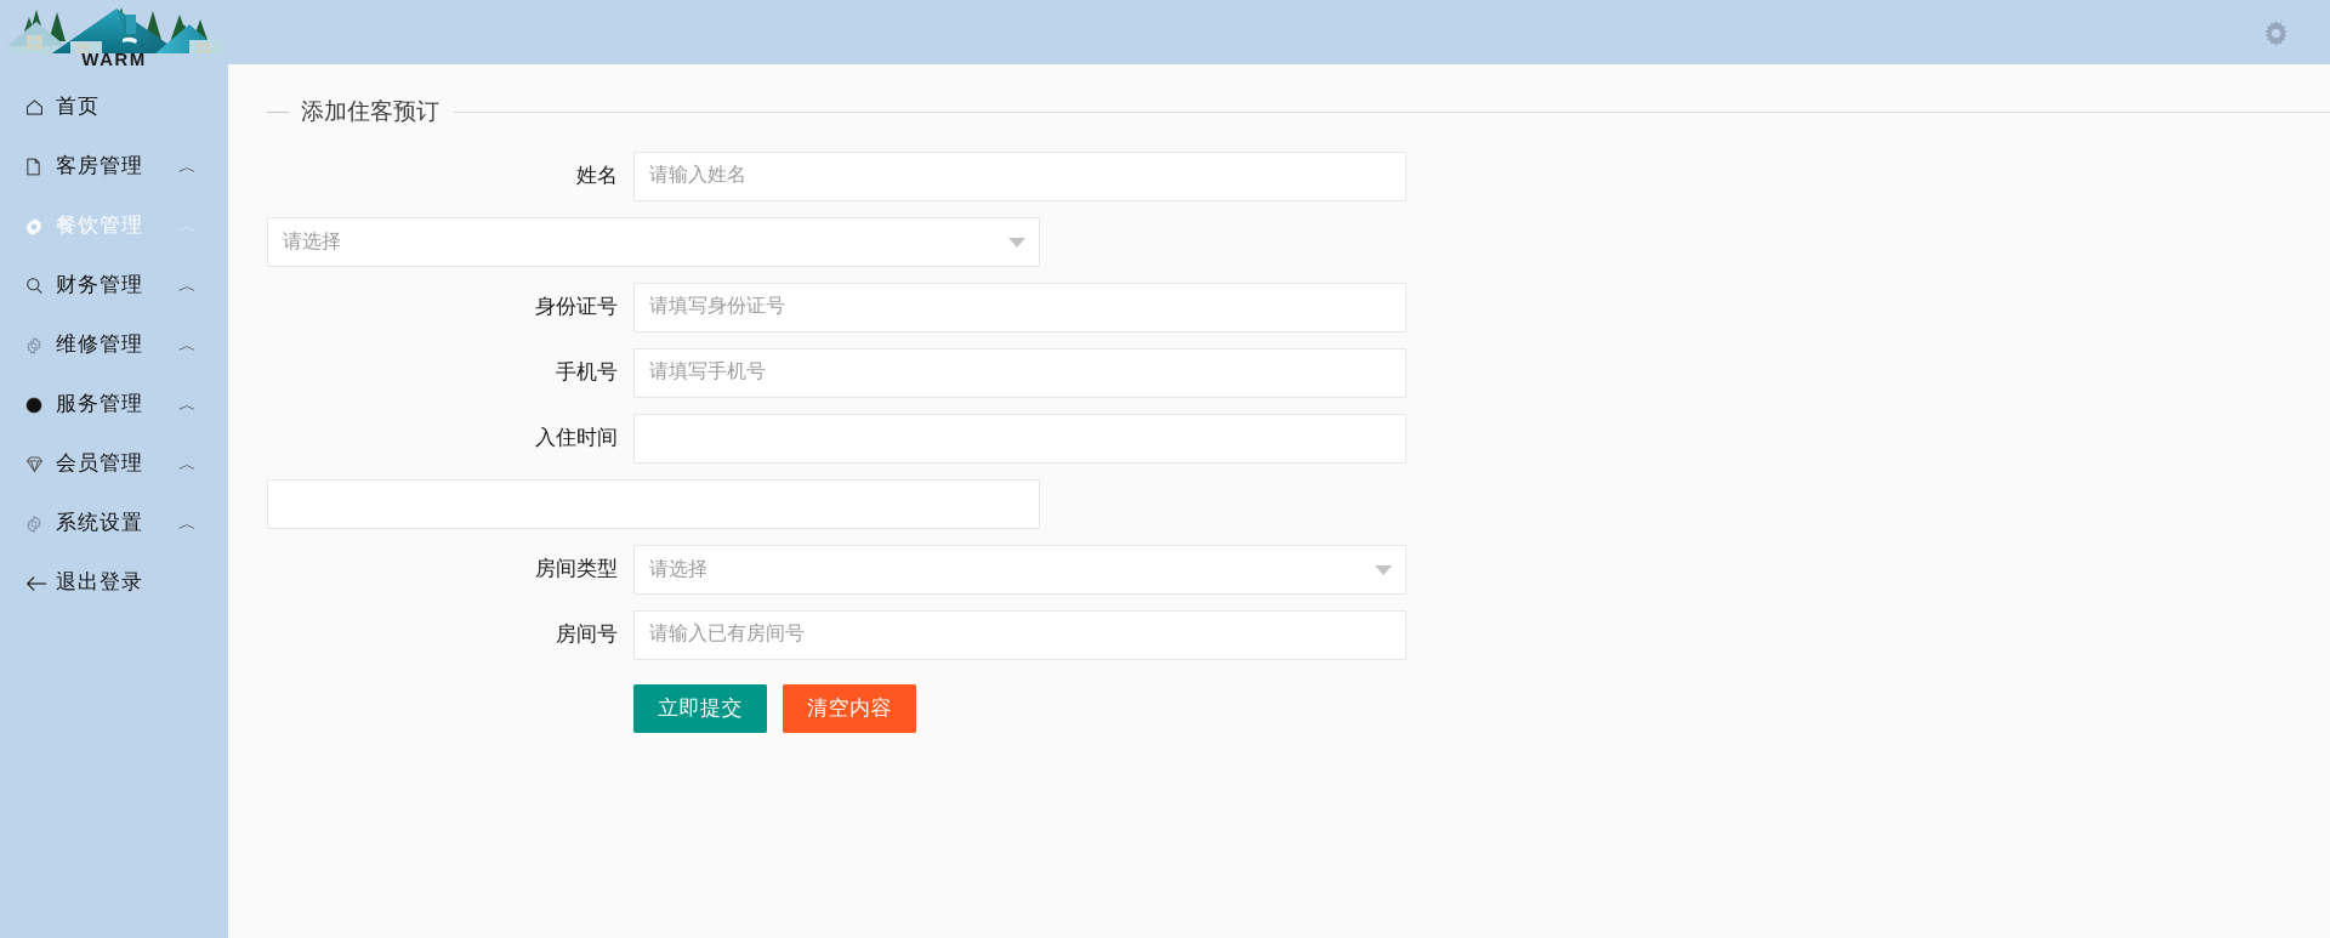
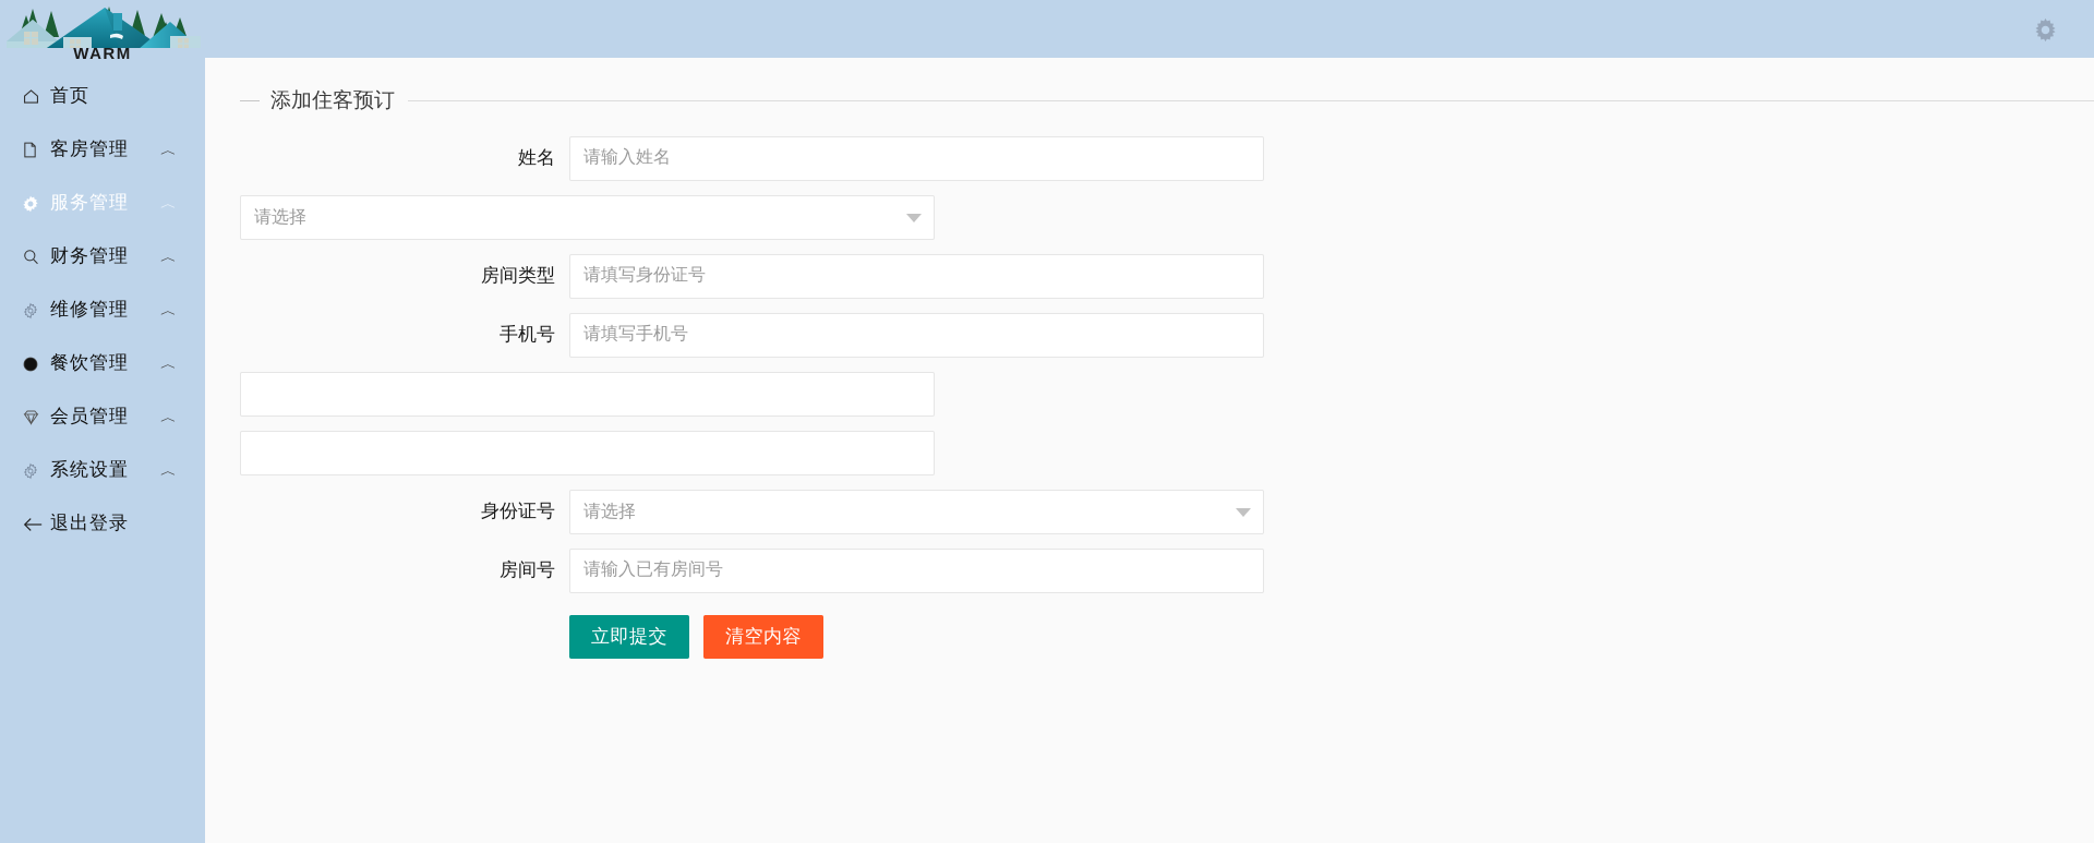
  WARM
  首页
  客房管理
  ︿
- 餐饮管理
+ 服务管理
  ︿
  财务管理
  ︿
  维修管理
  ︿
- 服务管理
+ 餐饮管理
  ︿
  会员管理
  ︿
  系统设置
  ︿
  退出登录
  添加住客预订
  姓名
  请输入姓名
  请选择
- 身份证号
+ 房间类型
  请填写身份证号
  手机号
  请填写手机号
- 入住时间
- 房间类型
+ 身份证号
  请选择
  房间号
  请输入已有房间号
  立即提交
  清空内容
